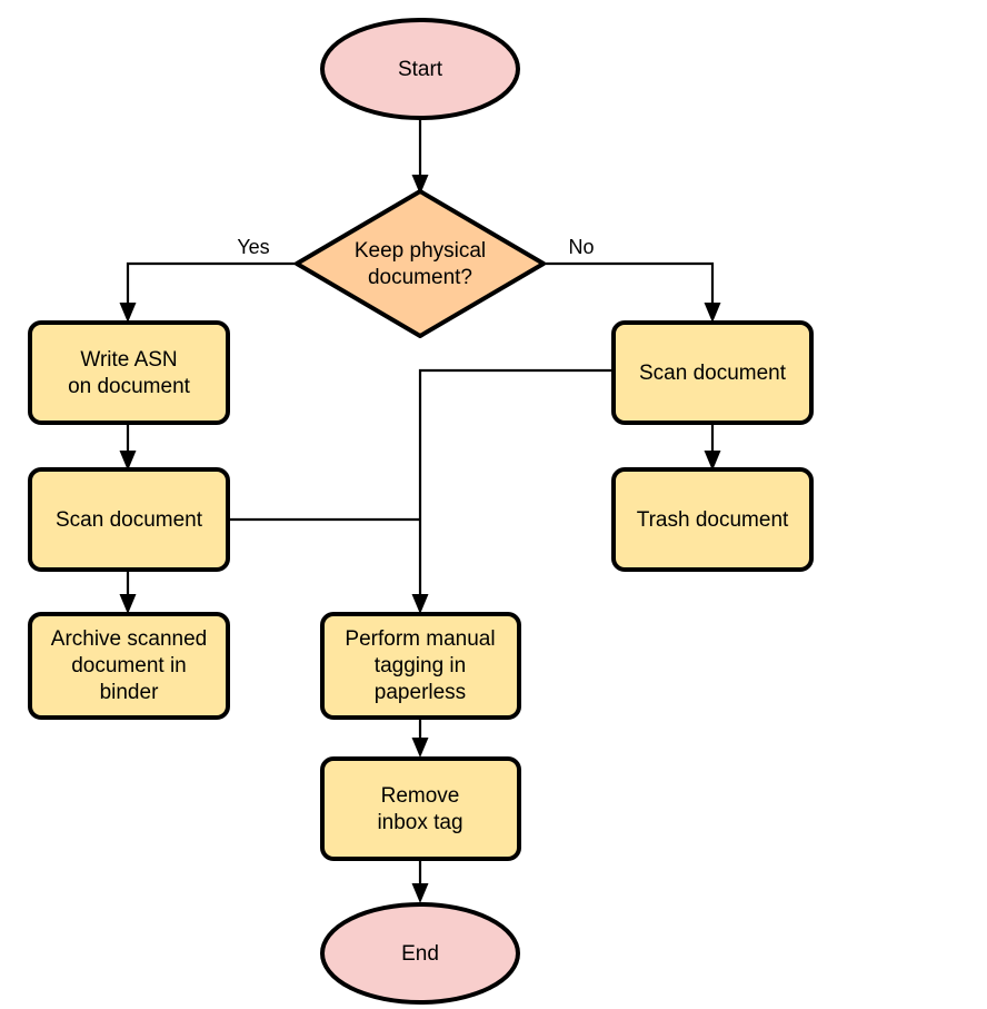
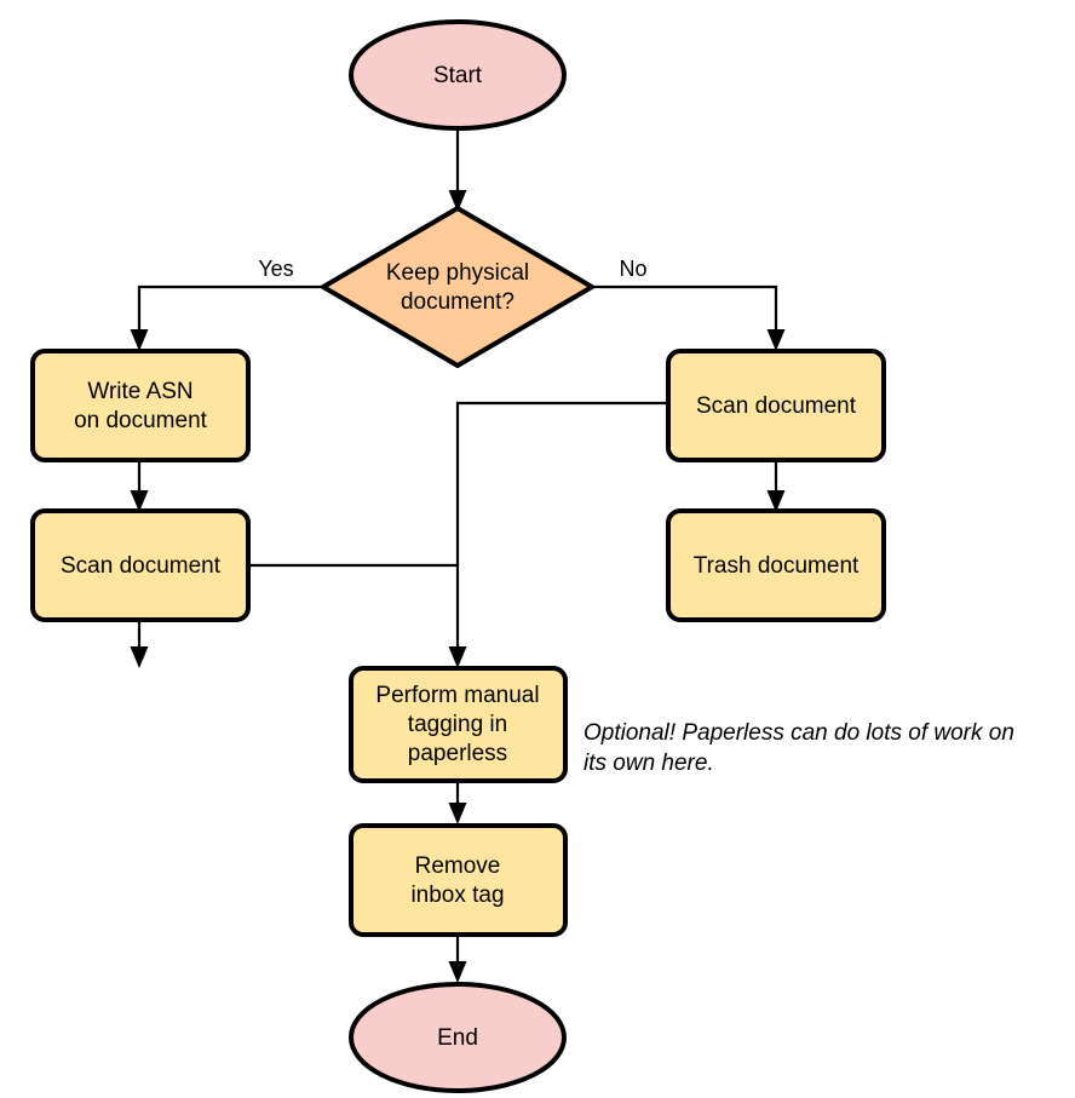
  Start
  Keep physical
  document?
  Yes
  No
  Write ASN
  on document
  Scan document
- Archive scanned
- document in
- binder
  Scan document
  Trash document
  Perform manual
  tagging in
  paperless
  Remove
  inbox tag
  End
+ Optional! Paperless can do lots of work on
+ its own here.
